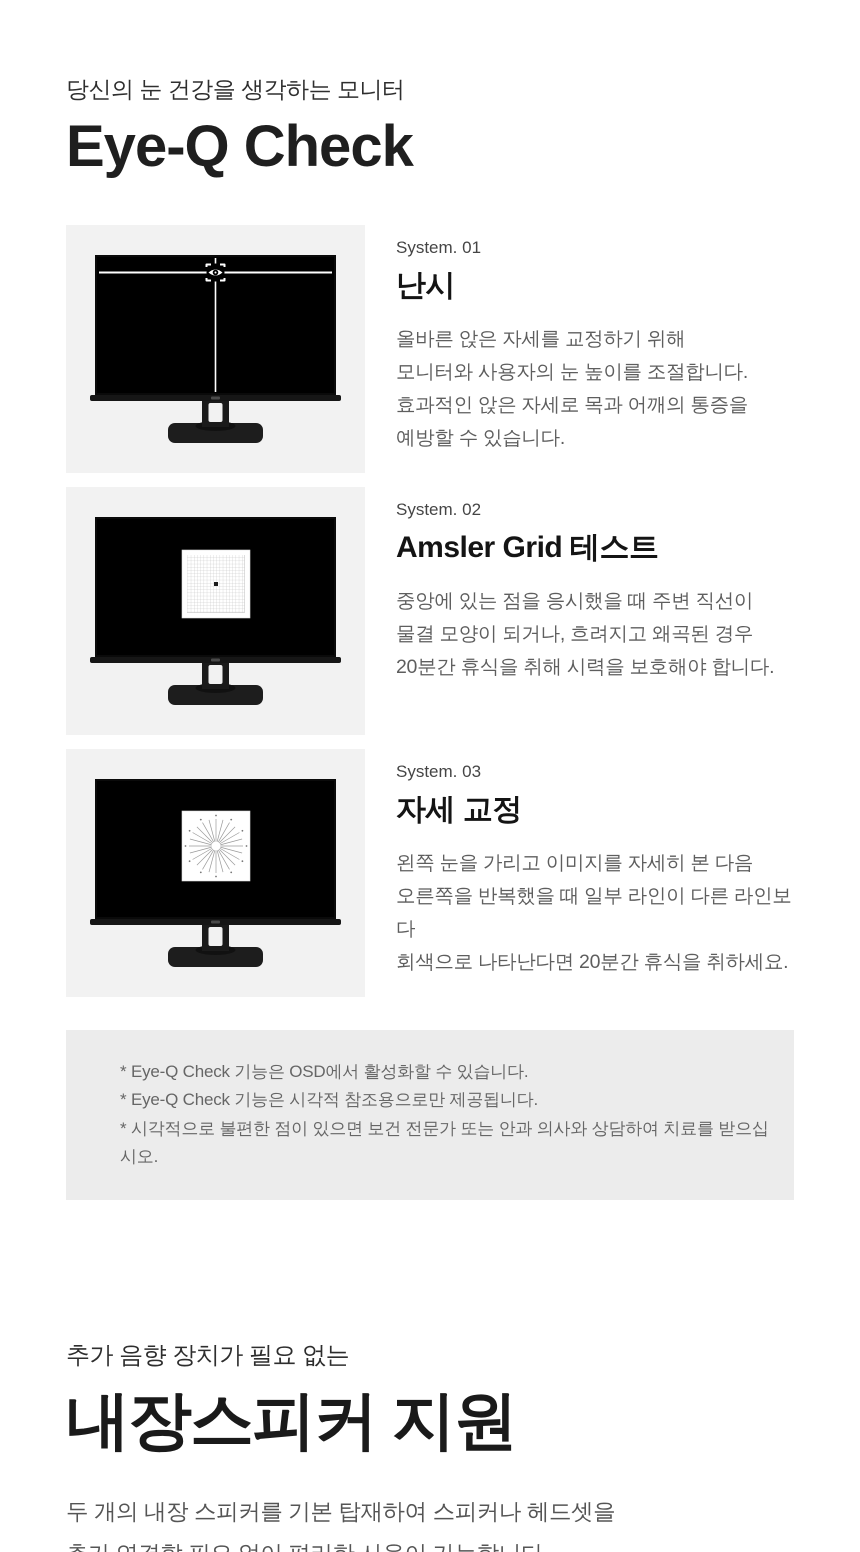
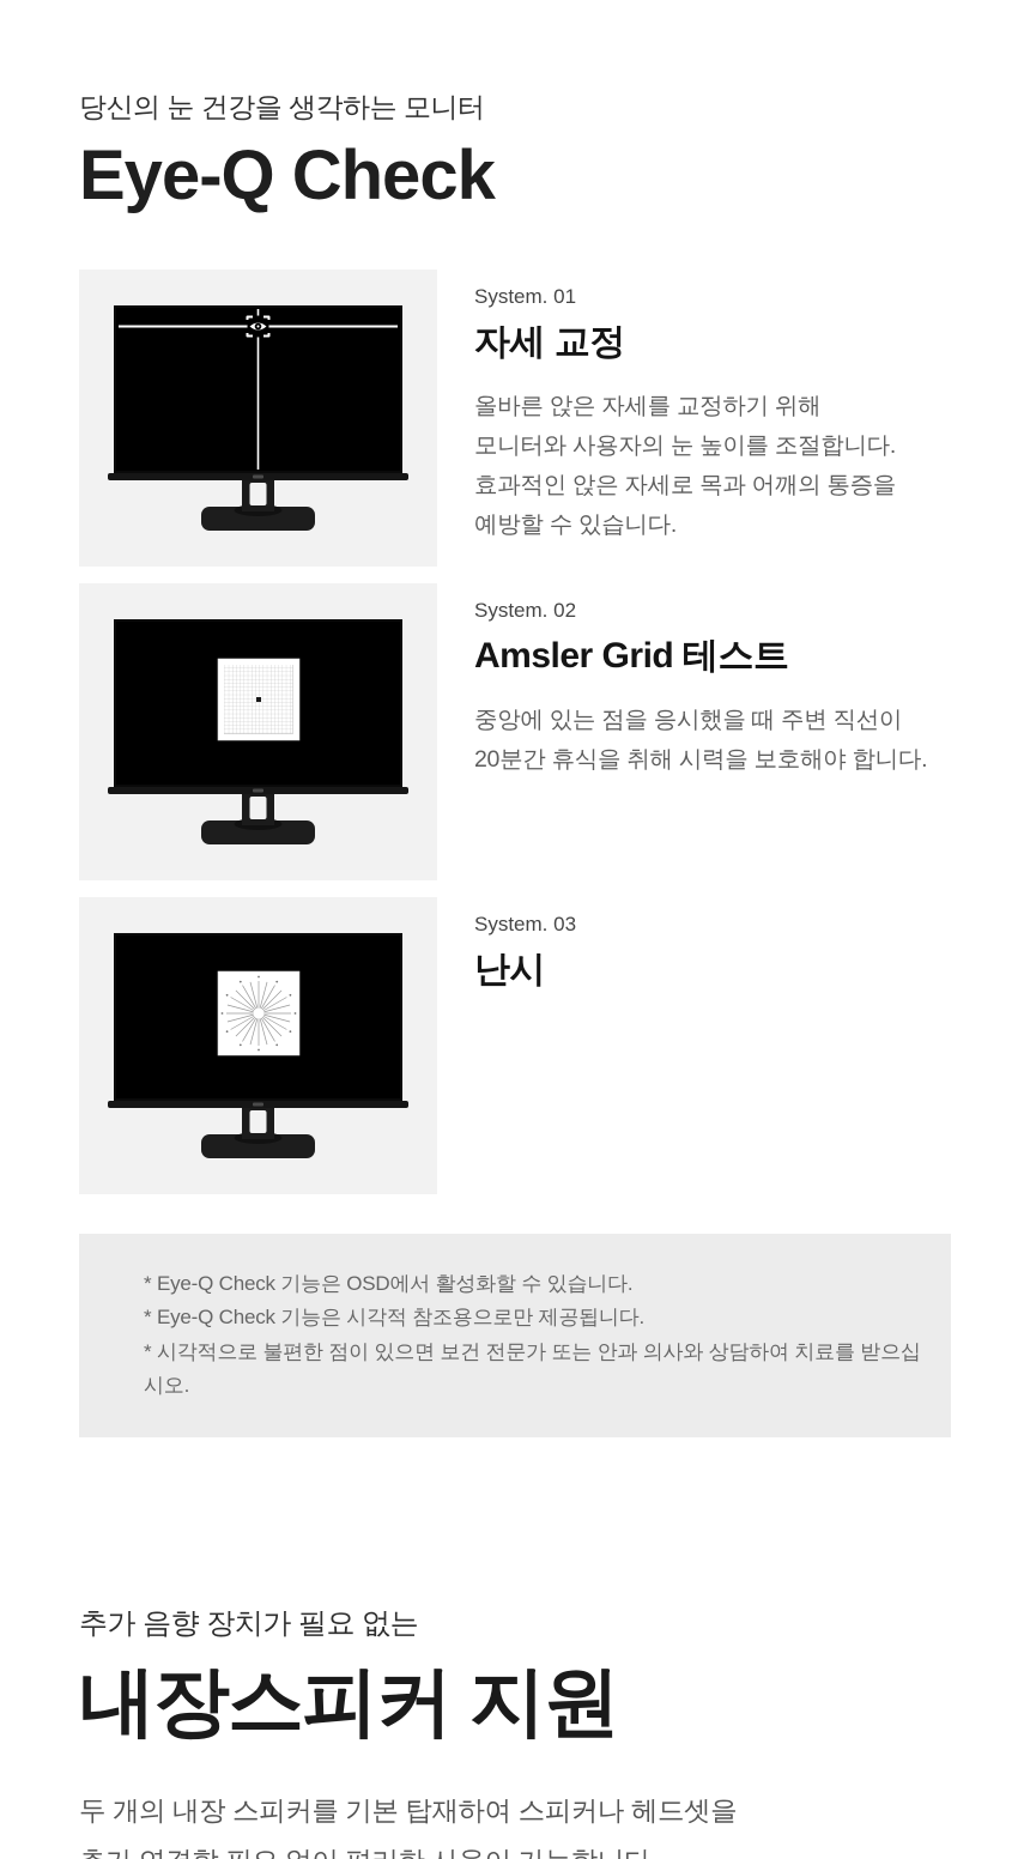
  당신의 눈 건강을 생각하는 모니터
  Eye-Q Check
  System. 01
- 난시
+ 자세 교정
  올바른 앉은 자세를 교정하기 위해
  모니터와 사용자의 눈 높이를 조절합니다.
  효과적인 앉은 자세로 목과 어깨의 통증을
  예방할 수 있습니다.
  System. 02
  Amsler Grid 테스트
  중앙에 있는 점을 응시했을 때 주변 직선이
- 물결 모양이 되거나, 흐려지고 왜곡된 경우
  20분간 휴식을 취해 시력을 보호해야 합니다.
  System. 03
- 자세 교정
+ 난시
- 왼쪽 눈을 가리고 이미지를 자세히 본 다음
- 오른쪽을 반복했을 때 일부 라인이 다른 라인보다
- 회색으로 나타난다면 20분간 휴식을 취하세요.
  * Eye-Q Check 기능은 OSD에서 활성화할 수 있습니다.
  * Eye-Q Check 기능은 시각적 참조용으로만 제공됩니다.
  * 시각적으로 불편한 점이 있으면 보건 전문가 또는 안과 의사와 상담하여 치료를 받으십시오.
  추가 음향 장치가 필요 없는
  내장스피커 지원
  두 개의 내장 스피커를 기본 탑재하여 스피커나 헤드셋을
